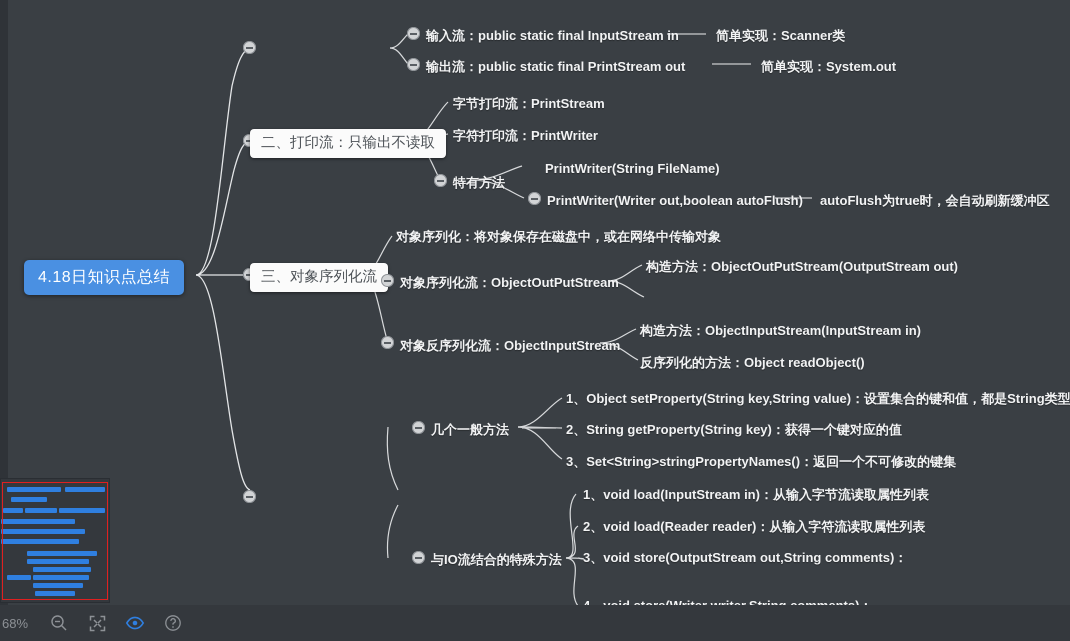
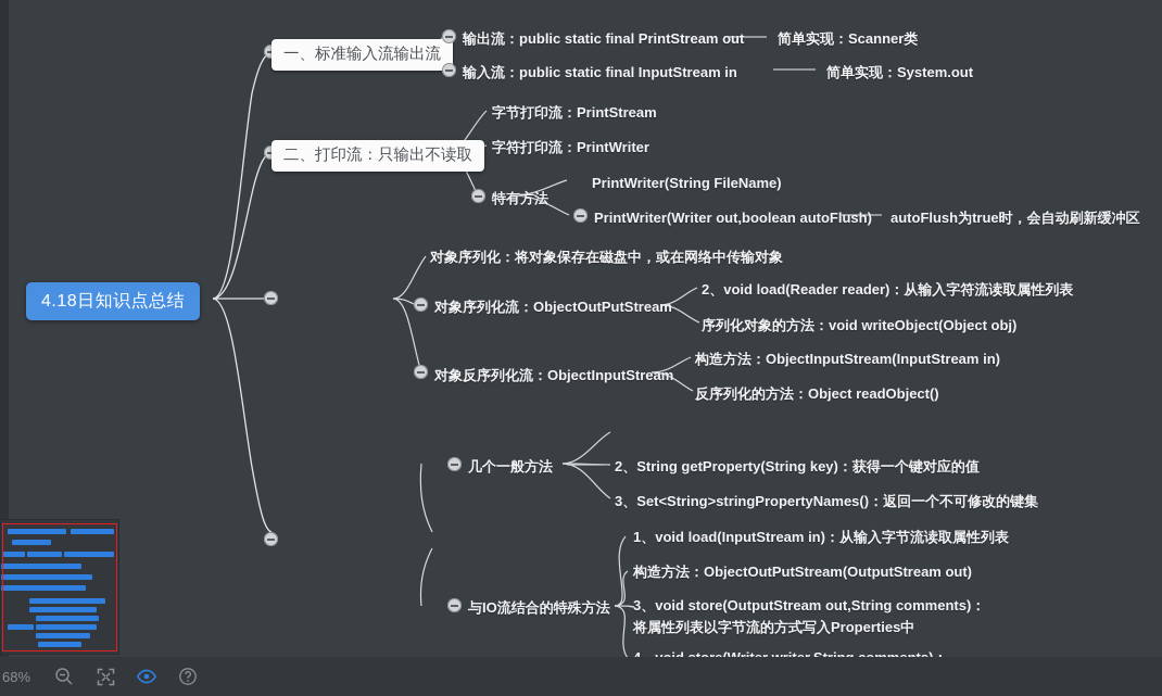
  4.18日知识点总结
+ 一、标准输入流输出流
- 输入流：public static final InputStream in
+ 输出流：public static final PrintStream out
  简单实现：Scanner类
- 输出流：public static final PrintStream out
+ 输入流：public static final InputStream in
  简单实现：System.out
  二、打印流：只输出不读取
  字节打印流：PrintStream
  字符打印流：PrintWriter
  特有方法
  PrintWriter(String FileName)
  PrintWriter(Writer out,boolean autoFlush)
  autoFlush为true时，会自动刷新缓冲区
- 三、对象序列化流
  对象序列化：将对象保存在磁盘中，或在网络中传输对象
  对象序列化流：ObjectOutPutStream
- 构造方法：ObjectOutPutStream(OutputStream out)
+ 2、void load(Reader reader)：从输入字符流读取属性列表
+ 序列化对象的方法：void writeObject(Object obj)
  对象反序列化流：ObjectInputStream
  构造方法：ObjectInputStream(InputStream in)
  反序列化的方法：Object readObject()
  几个一般方法
- 1、Object setProperty(String key,String value)：设置集合的键和值，都是String类型
  2、String getProperty(String key)：获得一个键对应的值
  3、Set<String>stringPropertyNames()：返回一个不可修改的键集
  与IO流结合的特殊方法
  1、void load(InputStream in)：从输入字节流读取属性列表
- 2、void load(Reader reader)：从输入字符流读取属性列表
+ 构造方法：ObjectOutPutStream(OutputStream out)
  3、void store(OutputStream out,String comments)：
+ 将属性列表以字节流的方式写入Properties中
  68%
